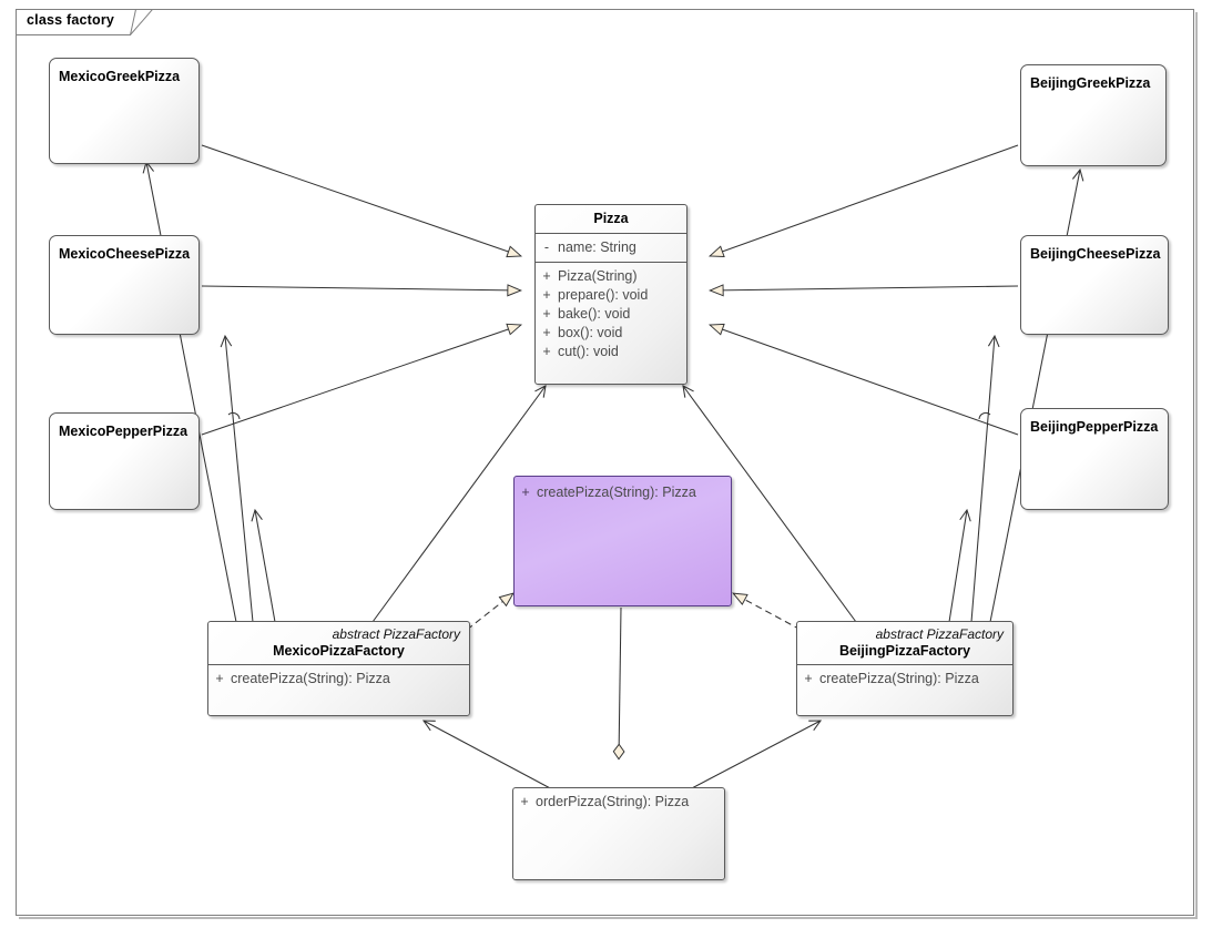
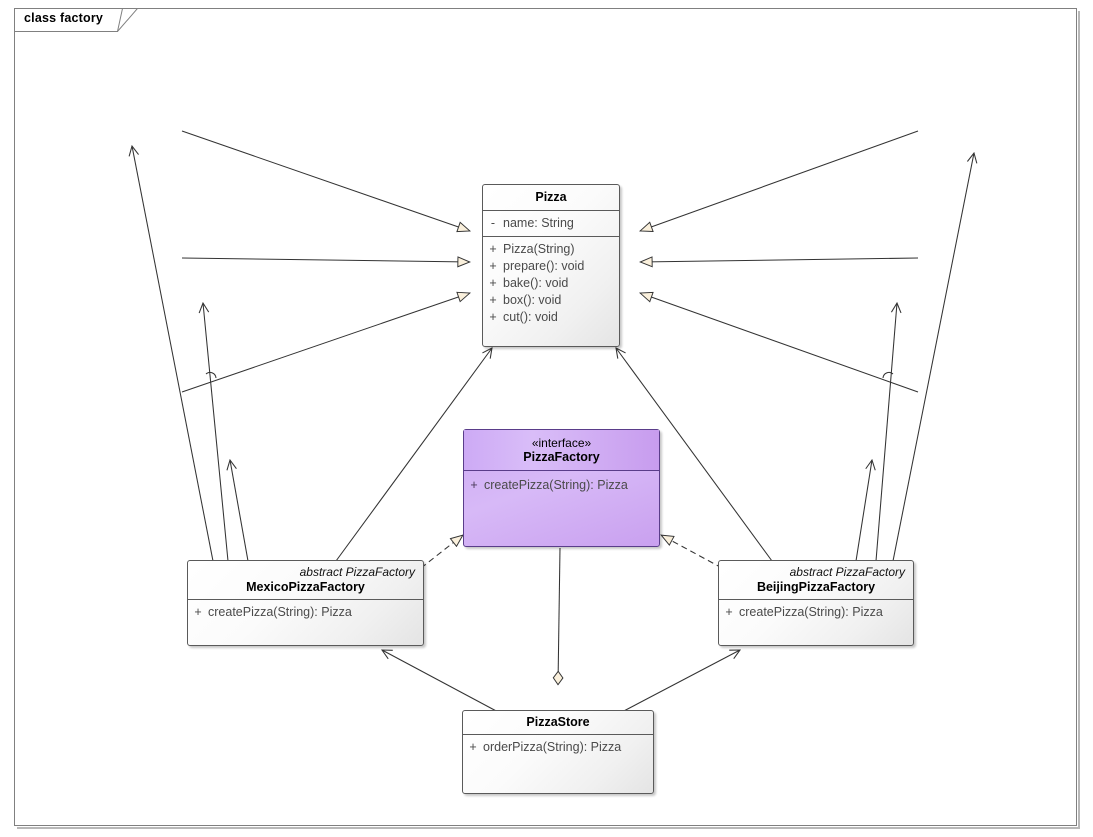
  class factory
- MexicoGreekPizza
- MexicoCheesePizza
- MexicoPepperPizza
- BeijingGreekPizza
- BeijingCheesePizza
- BeijingPepperPizza
  Pizza
  -
  name: String
  +
  Pizza(String)
  +
  prepare(): void
  +
  bake(): void
  +
  box(): void
  +
  cut(): void
+ «interface»
+ PizzaFactory
  +
  createPizza(String): Pizza
  abstract PizzaFactory
  MexicoPizzaFactory
  +
  createPizza(String): Pizza
  abstract PizzaFactory
  BeijingPizzaFactory
  +
  createPizza(String): Pizza
+ PizzaStore
  +
  orderPizza(String): Pizza
